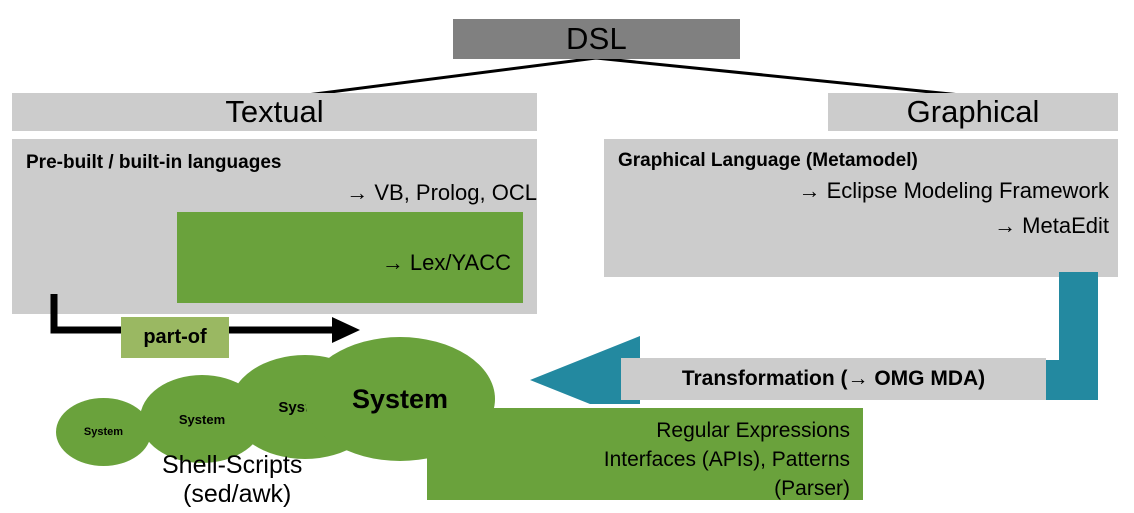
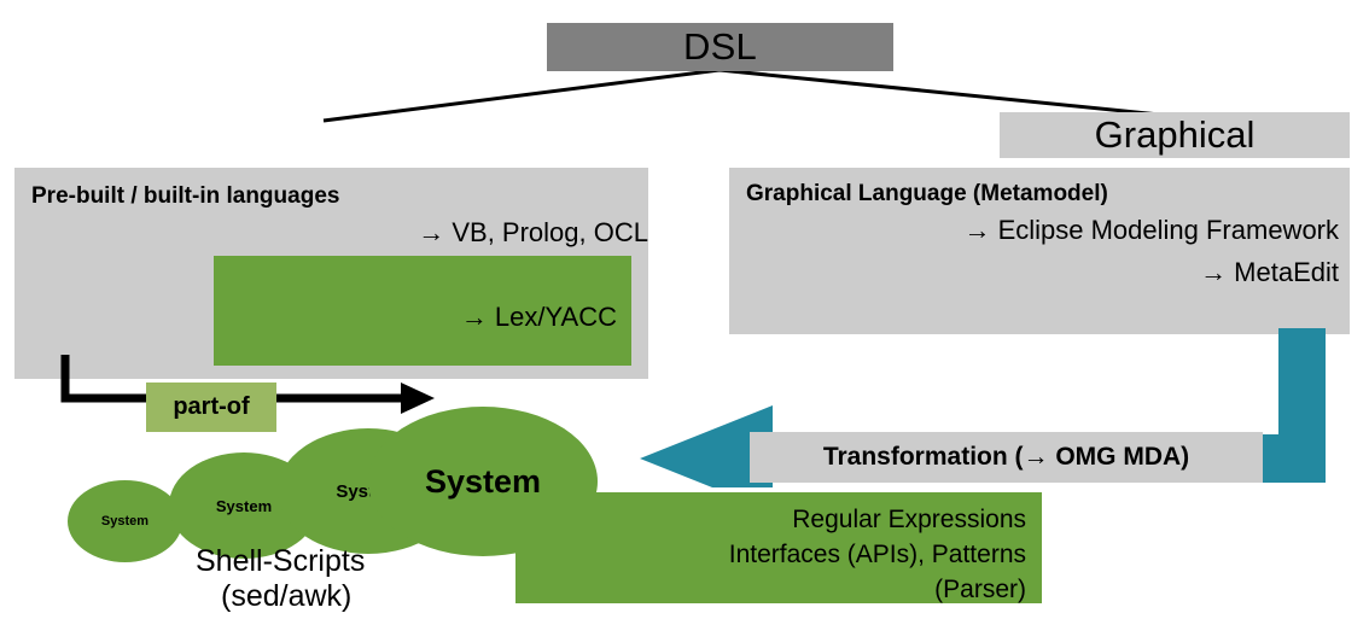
  DSL
- Textual
  Graphical
  Pre-built / built-in languages
  → VB, Prolog, OCL
  → Lex/YACC
  Graphical Language (Metamodel)
  → Eclipse Modeling Framework
  → MetaEdit
  part-of
  System
  System
  System
  Regular Expressions
  Interfaces (APIs), Patterns
  (Parser)
  Shell-Scripts
  (sed/awk)
  Transformation (→ OMG MDA)
